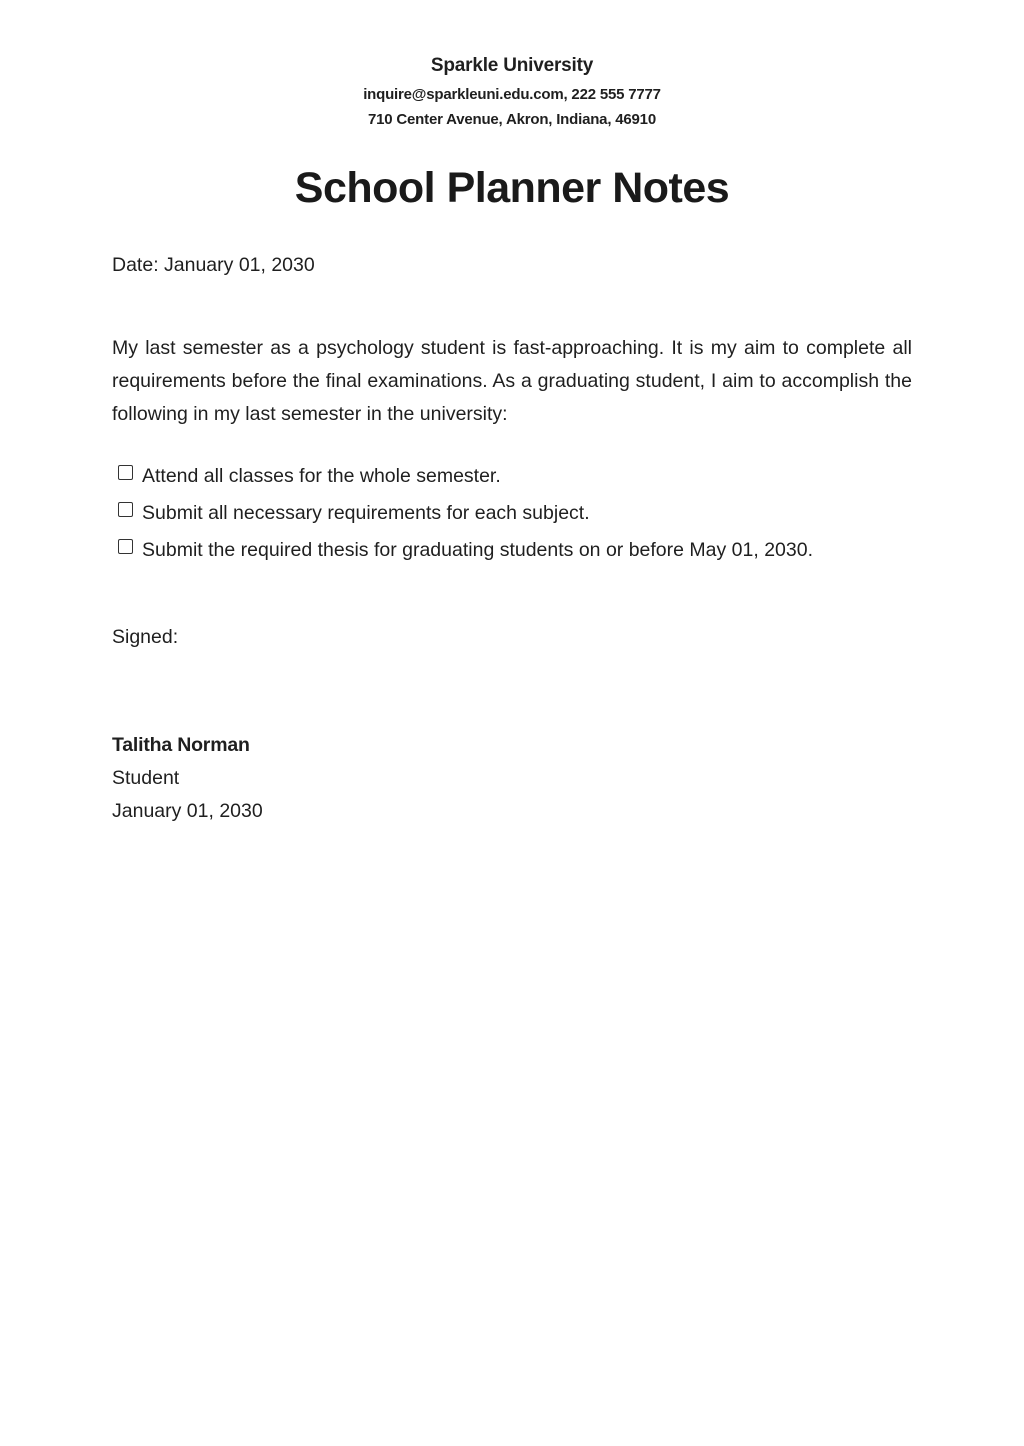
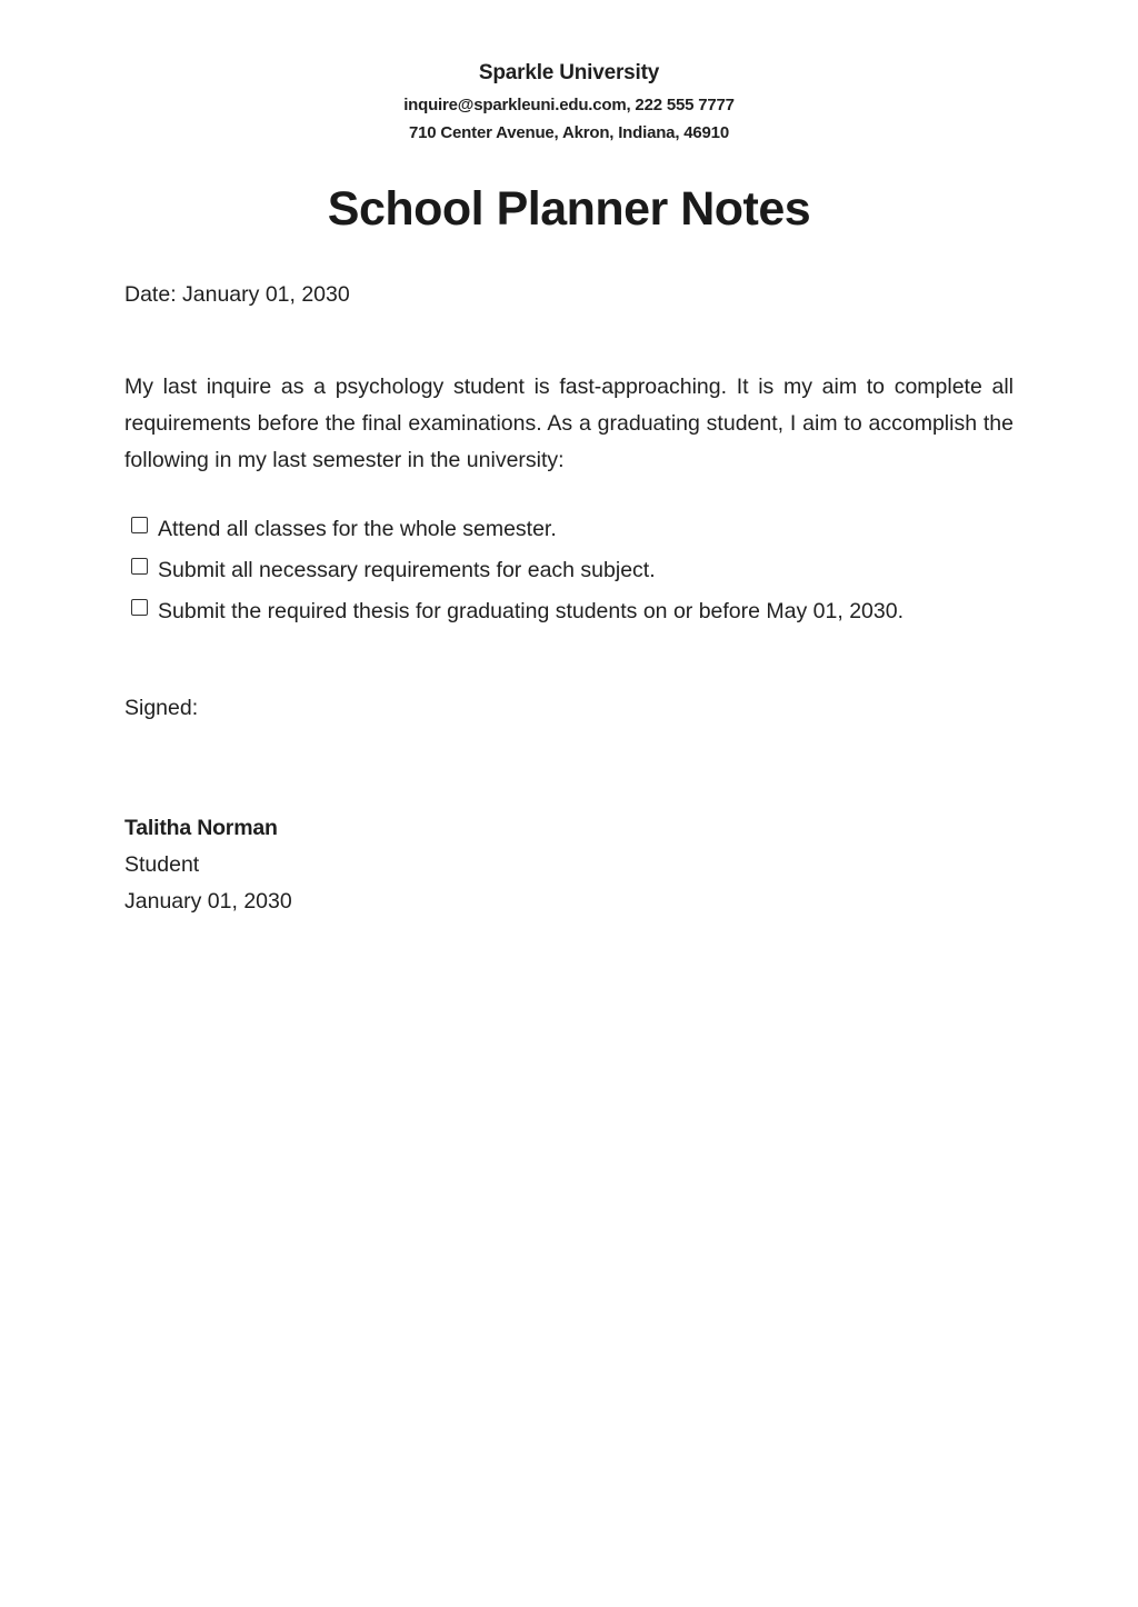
  Sparkle University
  inquire@sparkleuni.edu.com, 222 555 7777
  710 Center Avenue, Akron, Indiana, 46910
  School Planner Notes
  Date: January 01, 2030
- My last semester as a psychology student is fast-approaching. It is my aim to complete all requirements before the final examinations. As a graduating student, I aim to accomplish the following in my last semester in the university:
+ My last inquire as a psychology student is fast-approaching. It is my aim to complete all requirements before the final examinations. As a graduating student, I aim to accomplish the following in my last semester in the university:
  Attend all classes for the whole semester.
  Submit all necessary requirements for each subject.
  Submit the required thesis for graduating students on or before May 01, 2030.
  Signed:
  Talitha Norman
  Student
  January 01, 2030
